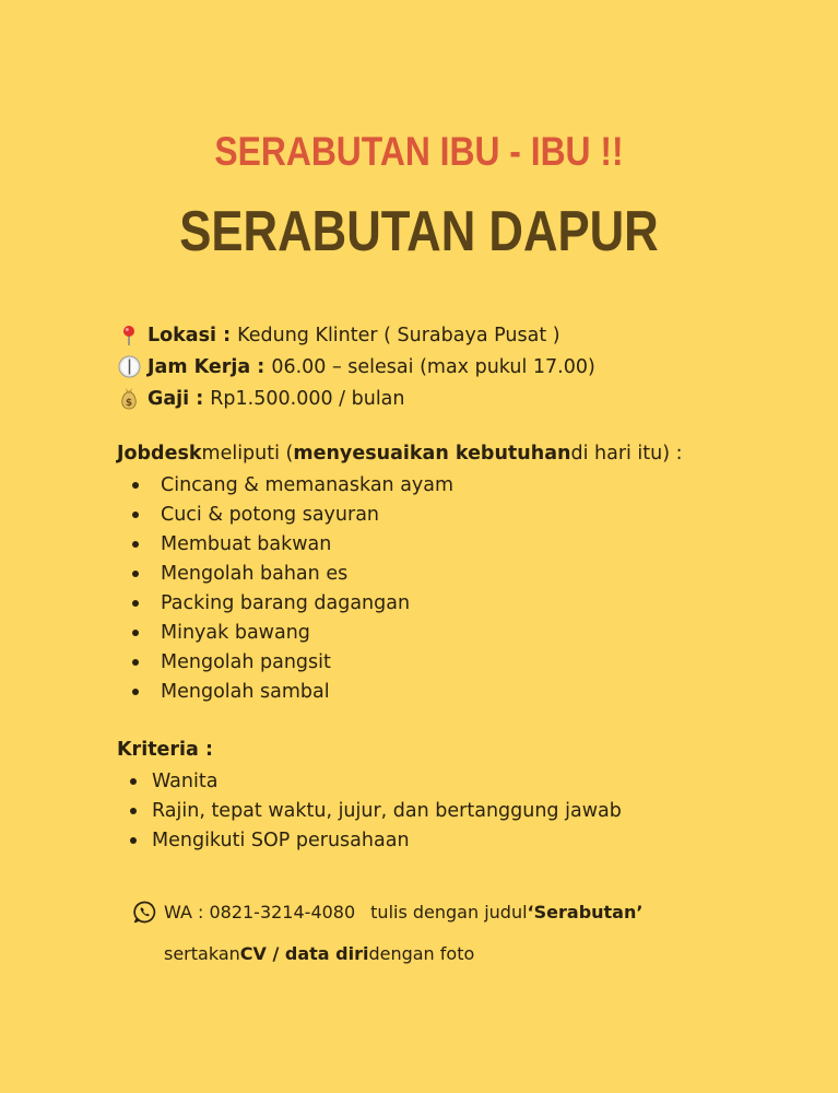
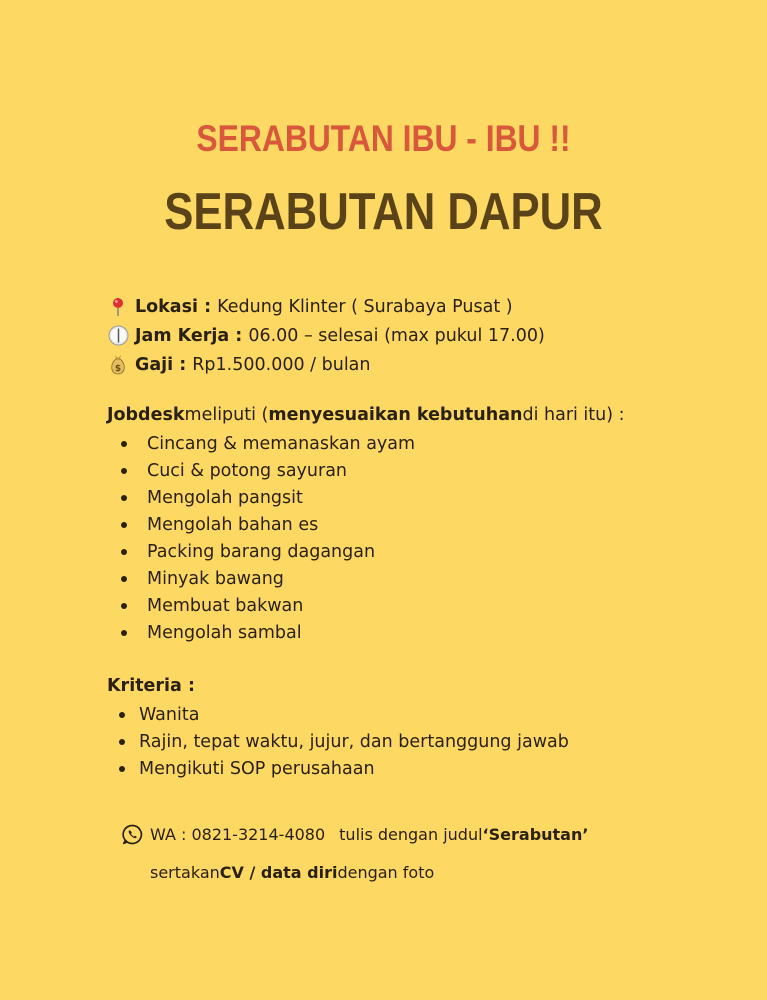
  SERABUTAN IBU - IBU !!
  SERABUTAN DAPUR
  Lokasi :
  Kedung Klinter ( Surabaya Pusat )
  Jam Kerja :
  06.00 – selesai (max pukul 17.00)
  $
  Gaji :
  Rp1.500.000 / bulan
  Jobdesk
  meliputi (
  menyesuaikan kebutuhan
  di hari itu) :
  Cincang & memanaskan ayam
  Cuci & potong sayuran
- Membuat bakwan
+ Mengolah pangsit
  Mengolah bahan es
  Packing barang dagangan
  Minyak bawang
- Mengolah pangsit
+ Membuat bakwan
  Mengolah sambal
  Kriteria :
  Wanita
  Rajin, tepat waktu, jujur, dan bertanggung jawab
  Mengikuti SOP perusahaan
  WA : 0821-3214-4080
  tulis dengan judul
  ‘Serabutan’
  sertakan
  CV / data diri
  dengan foto
